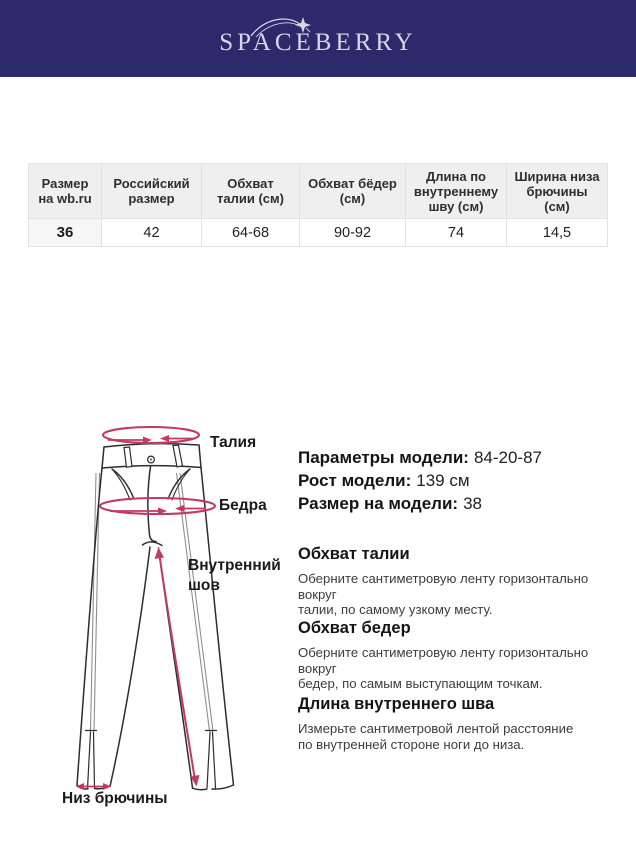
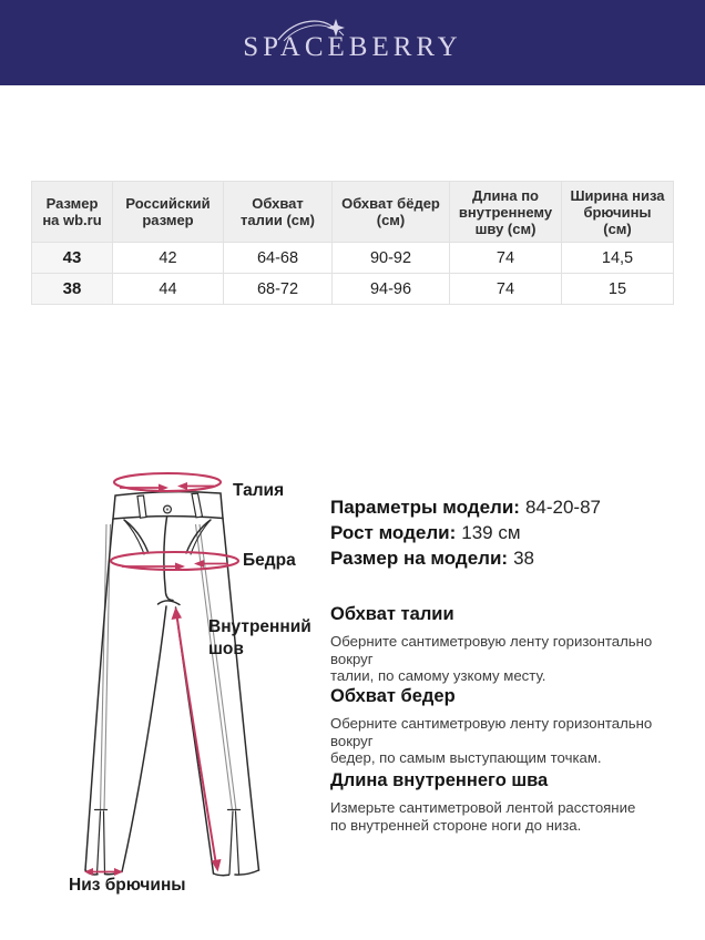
  SPACEBERRY
  Размер на wb.ru	Российский размер	Обхват талии (см)	Обхват бёдер (см)	Длина по внутреннему шву (см)	Ширина низа брючины (см)
- 36	42	64-68	90-92	74	14,5
+ 43	42	64-68	90-92	74	14,5
+ 38	44	68-72	94-96	74	15
  Талия
  Бедра
  Внутренний шов
  Низ брючины
  Параметры модели: 84-20-87
  Рост модели: 139 см
  Размер на модели: 38
  Обхват талии
  Оберните сантиметровую ленту горизонтально вокруг
  талии, по самому узкому месту.
  Обхват бедер
  Оберните сантиметровую ленту горизонтально вокруг
  бедер, по самым выступающим точкам.
  Длина внутреннего шва
  Измерьте сантиметровой лентой расстояние
  по внутренней стороне ноги до низа.
